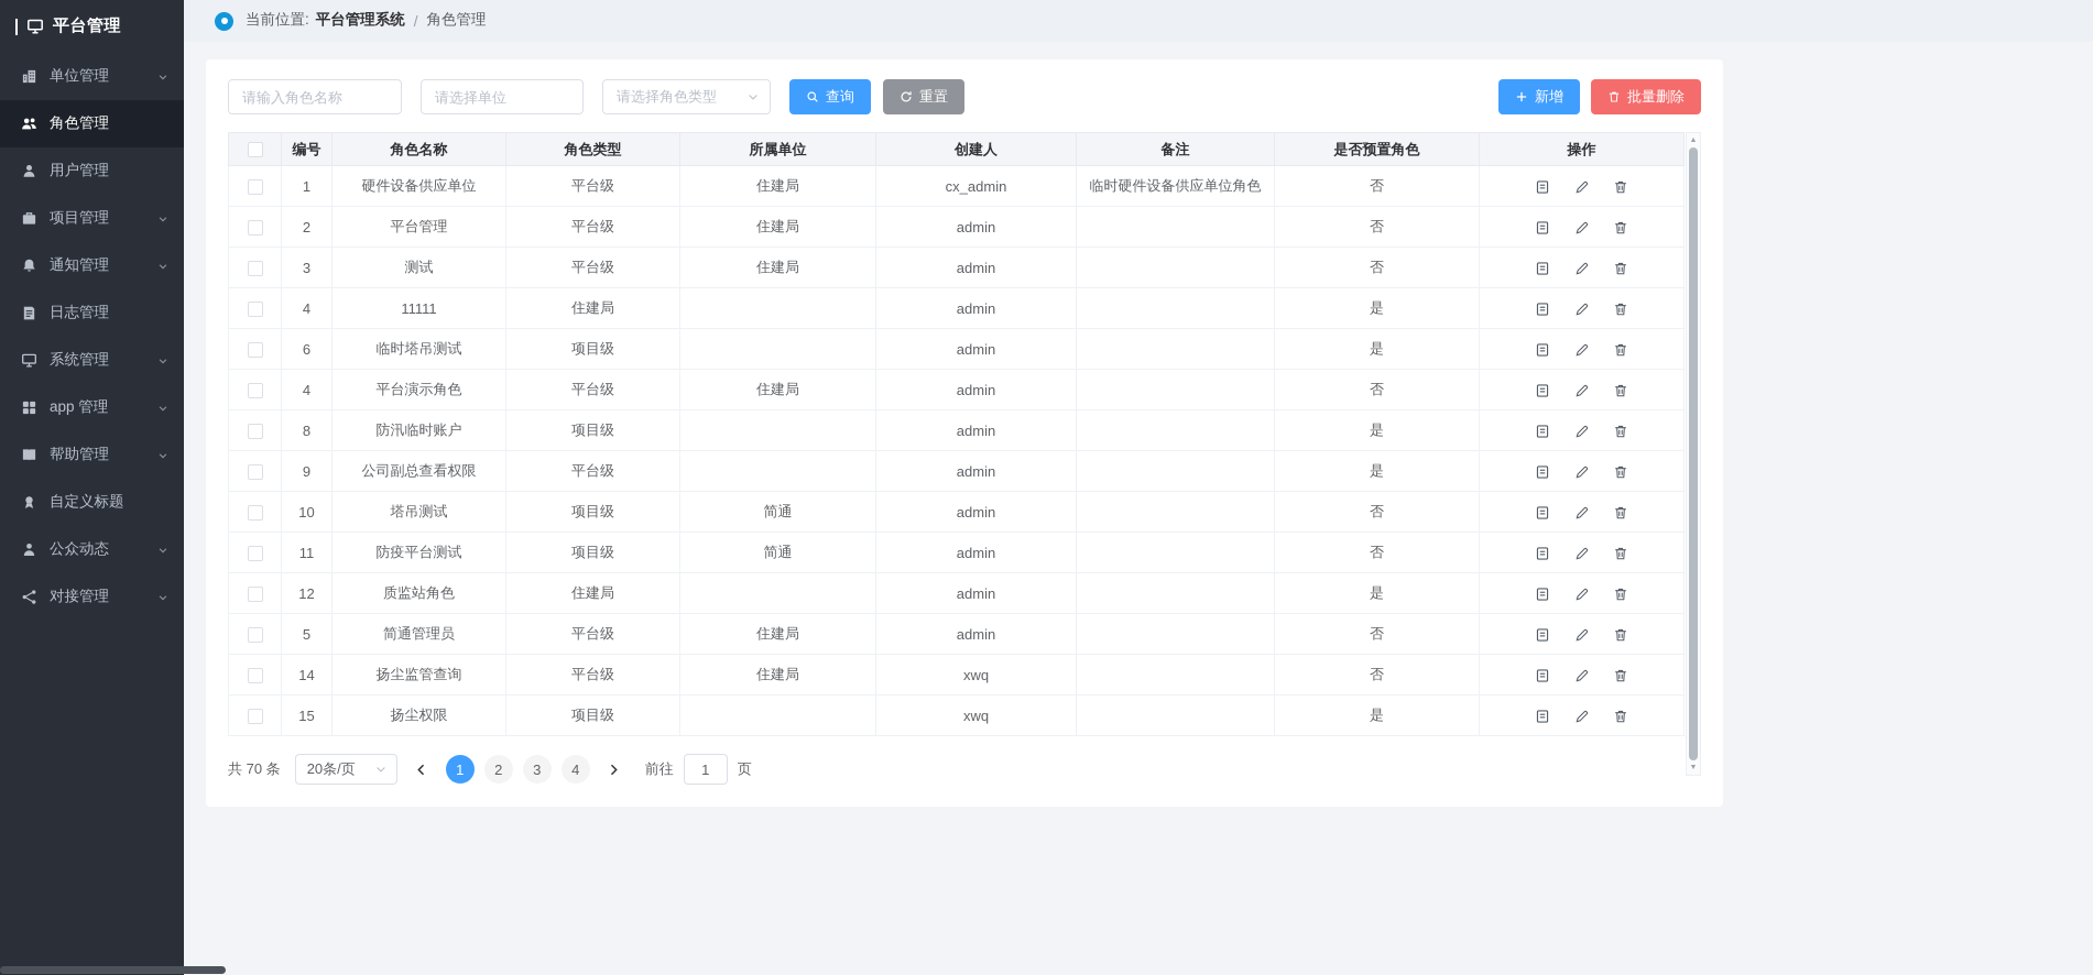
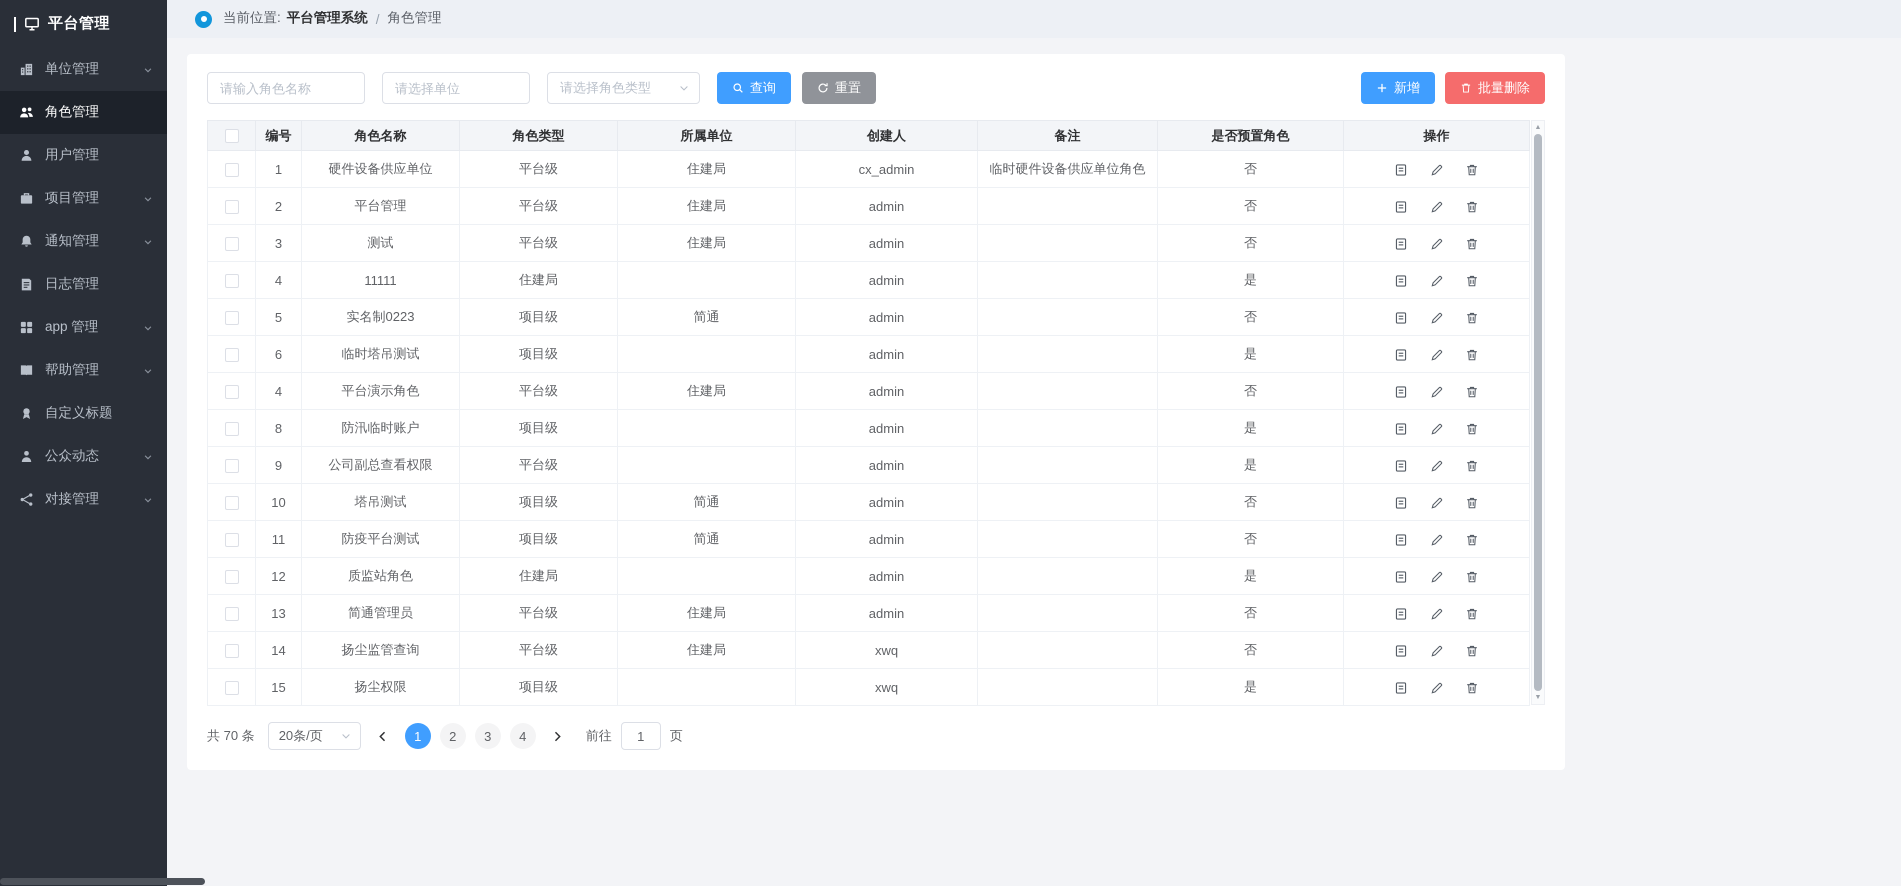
  平台管理
  单位管理
  角色管理
  用户管理
  项目管理
  通知管理
  日志管理
- 系统管理
  app 管理
  帮助管理
  自定义标题
  公众动态
  对接管理
  当前位置:
  平台管理系统
  /
  角色管理
  请输入角色名称
  请选择单位
  请选择角色类型
  查询
  重置
  新增
  批量删除
  	编号	角色名称	角色类型	所属单位	创建人	备注	是否预置角色	操作
  	1	硬件设备供应单位	平台级	住建局	cx_admin	临时硬件设备供应单位角色	否
  	2	平台管理	平台级	住建局	admin		否
  	3	测试	平台级	住建局	admin		否
  	4	11111	住建局		admin		是
+ 	5	实名制0223	项目级	简通	admin		否
  	6	临时塔吊测试	项目级		admin		是
  	4	平台演示角色	平台级	住建局	admin		否
  	8	防汛临时账户	项目级		admin		是
  	9	公司副总查看权限	平台级		admin		是
  	10	塔吊测试	项目级	简通	admin		否
  	11	防疫平台测试	项目级	简通	admin		否
  	12	质监站角色	住建局		admin		是
- 	5	简通管理员	平台级	住建局	admin		否
+ 	13	简通管理员	平台级	住建局	admin		否
  	14	扬尘监管查询	平台级	住建局	xwq		否
  	15	扬尘权限	项目级		xwq		是
  共 70 条
  20条/页
  1
  2
  3
  4
  前往
  1
  页
